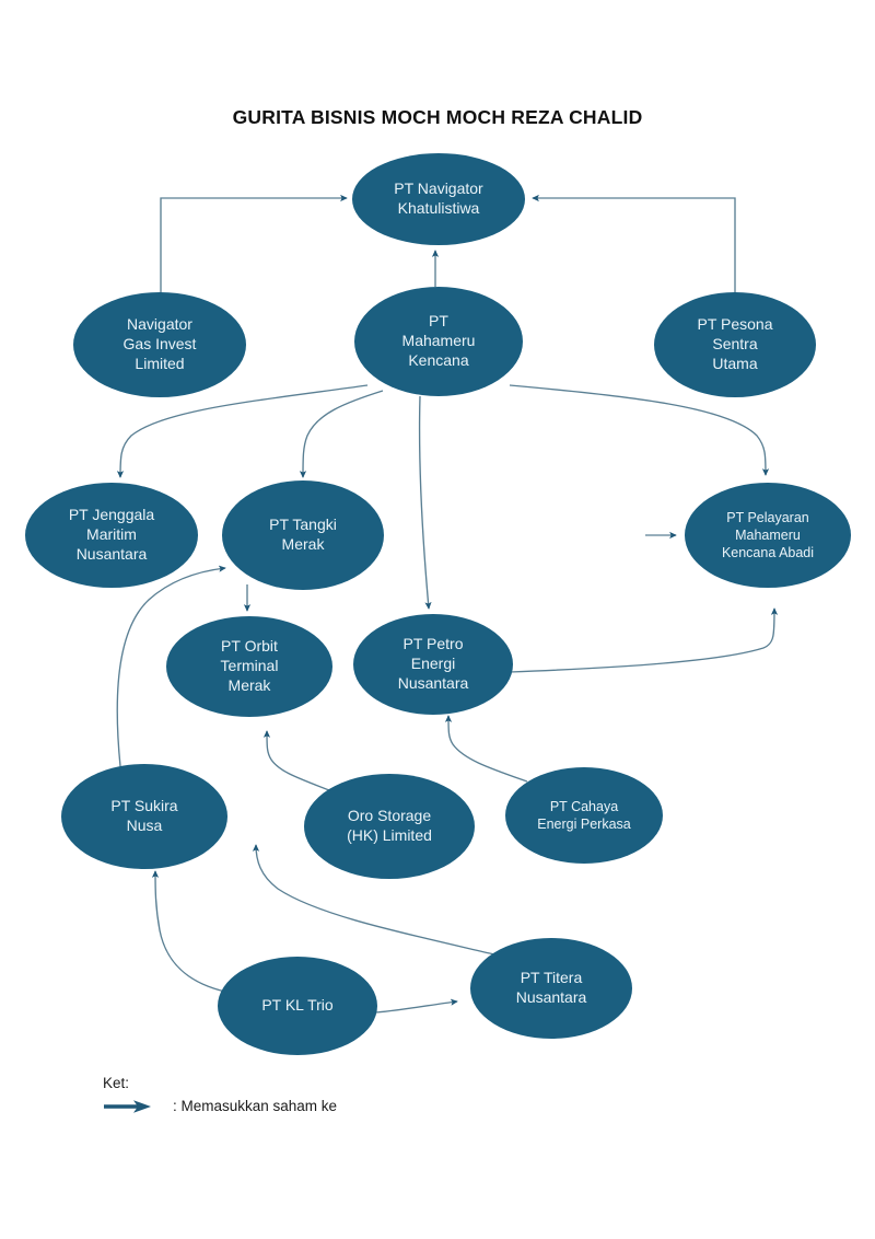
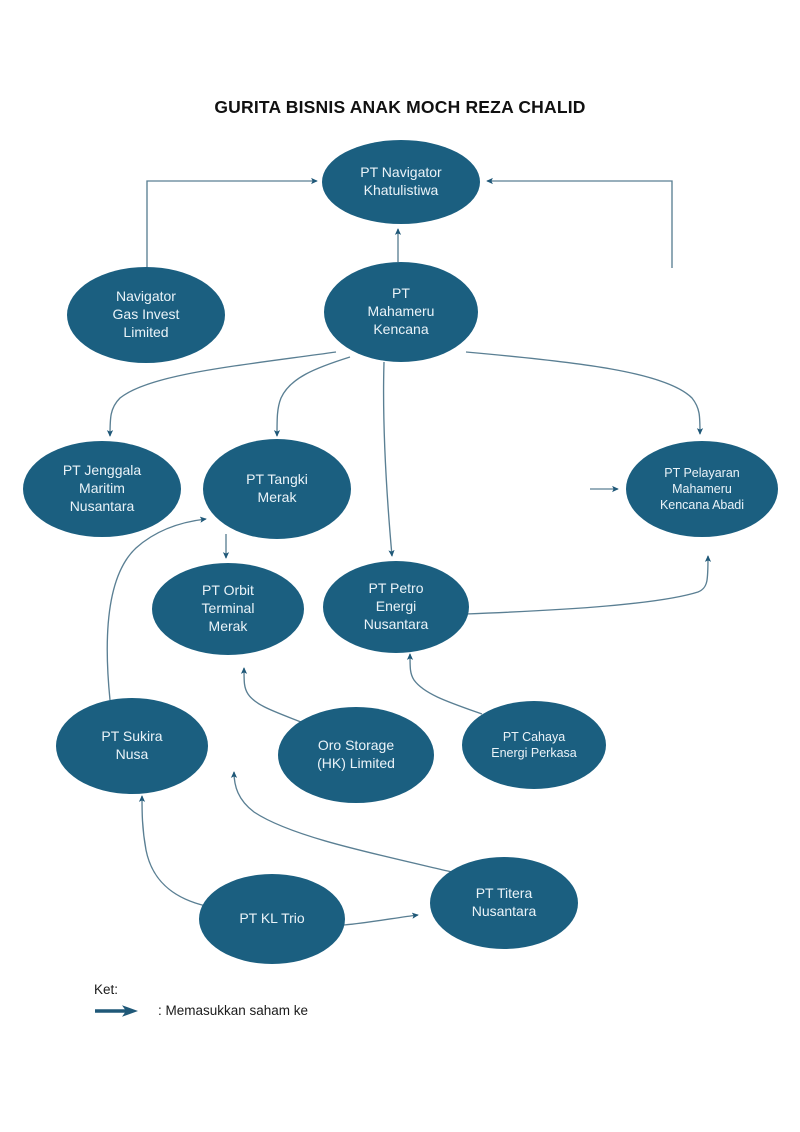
- GURITA BISNIS MOCH MOCH REZA CHALID
+ GURITA BISNIS ANAK MOCH REZA CHALID
  PT Navigator
  Khatulistiwa
  Navigator
  Gas Invest
  Limited
  PT
  Mahameru
  Kencana
- PT Pesona
- Sentra
- Utama
  PT Jenggala
  Maritim
  Nusantara
  PT Tangki
  Merak
  PT Pelayaran
  Mahameru
  Kencana Abadi
  PT Orbit
  Terminal
  Merak
  PT Petro
  Energi
  Nusantara
  PT Sukira
  Nusa
  Oro Storage
  (HK) Limited
  PT Cahaya
  Energi Perkasa
  PT KL Trio
  PT Titera
  Nusantara
  Ket:
  : Memasukkan saham ke
